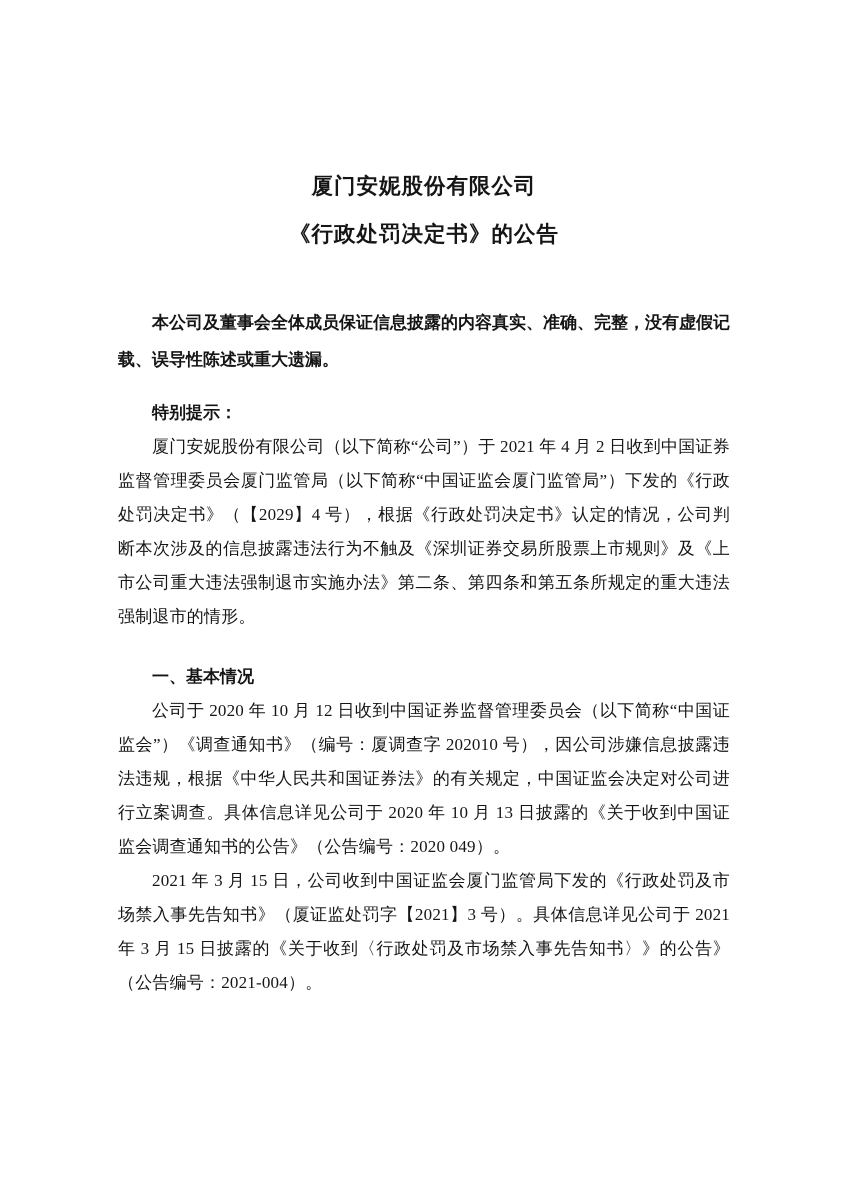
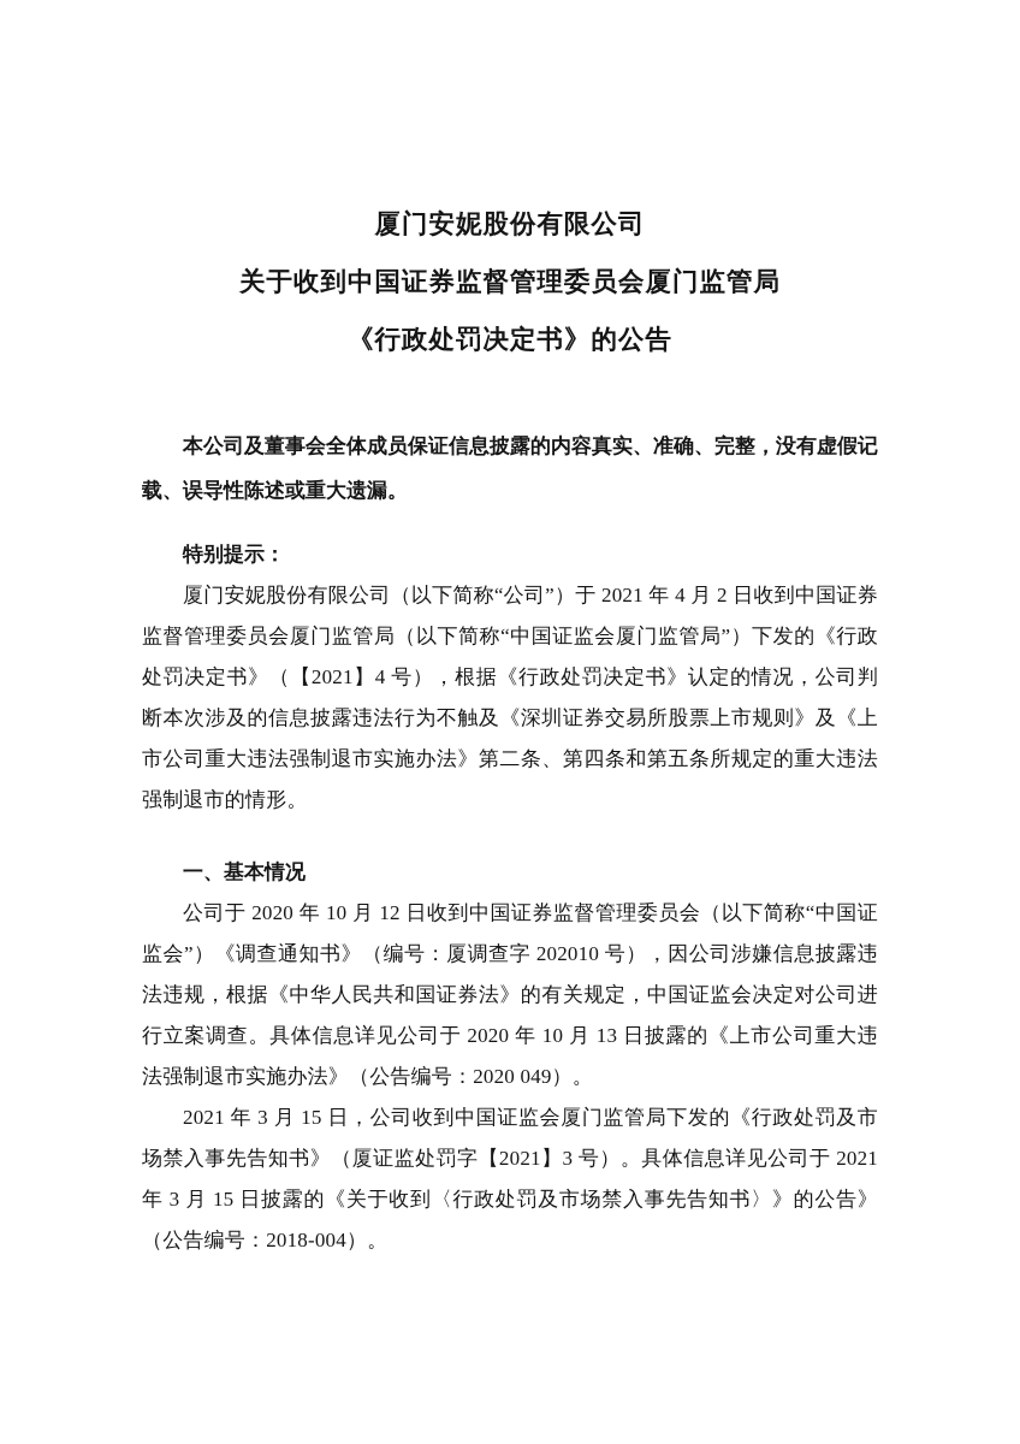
  厦门安妮股份有限公司
+ 关于收到中国证券监督管理委员会厦门监管局
  《行政处罚决定书》的公告
  本公司及董事会全体成员保证信息披露的内容真实、准确、完整，没有虚假记载、误导性陈述或重大遗漏。
  特别提示：
- 厦门安妮股份有限公司（以下简称“公司”）于 2021 年 4 月 2 日收到中国证券监督管理委员会厦门监管局（以下简称“中国证监会厦门监管局”）下发的《行政处罚决定书》（【2029】4 号），根据《行政处罚决定书》认定的情况，公司判断本次涉及的信息披露违法行为不触及《深圳证券交易所股票上市规则》及《上市公司重大违法强制退市实施办法》第二条、第四条和第五条所规定的重大违法强制退市的情形。
+ 厦门安妮股份有限公司（以下简称“公司”）于 2021 年 4 月 2 日收到中国证券监督管理委员会厦门监管局（以下简称“中国证监会厦门监管局”）下发的《行政处罚决定书》（【2021】4 号），根据《行政处罚决定书》认定的情况，公司判断本次涉及的信息披露违法行为不触及《深圳证券交易所股票上市规则》及《上市公司重大违法强制退市实施办法》第二条、第四条和第五条所规定的重大违法强制退市的情形。
  一、基本情况
- 公司于 2020 年 10 月 12 日收到中国证券监督管理委员会（以下简称“中国证监会”）《调查通知书》（编号：厦调查字 202010 号），因公司涉嫌信息披露违法违规，根据《中华人民共和国证券法》的有关规定，中国证监会决定对公司进行立案调查。具体信息详见公司于 2020 年 10 月 13 日披露的《关于收到中国证监会调查通知书的公告》（公告编号：2020 049）。
+ 公司于 2020 年 10 月 12 日收到中国证券监督管理委员会（以下简称“中国证监会”）《调查通知书》（编号：厦调查字 202010 号），因公司涉嫌信息披露违法违规，根据《中华人民共和国证券法》的有关规定，中国证监会决定对公司进行立案调查。具体信息详见公司于 2020 年 10 月 13 日披露的《上市公司重大违法强制退市实施办法》（公告编号：2020 049）。
- 2021 年 3 月 15 日，公司收到中国证监会厦门监管局下发的《行政处罚及市场禁入事先告知书》（厦证监处罚字【2021】3 号）。具体信息详见公司于 2021 年 3 月 15 日披露的《关于收到〈行政处罚及市场禁入事先告知书〉》的公告》（公告编号：2021-004）。
+ 2021 年 3 月 15 日，公司收到中国证监会厦门监管局下发的《行政处罚及市场禁入事先告知书》（厦证监处罚字【2021】3 号）。具体信息详见公司于 2021 年 3 月 15 日披露的《关于收到〈行政处罚及市场禁入事先告知书〉》的公告》（公告编号：2018-004）。
